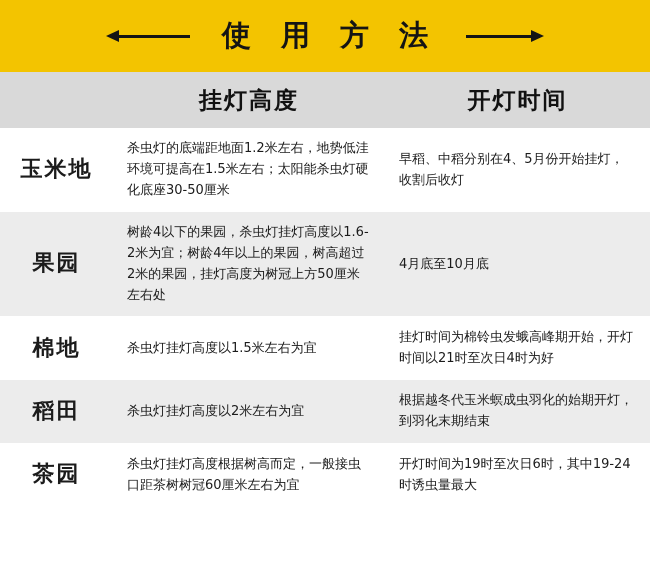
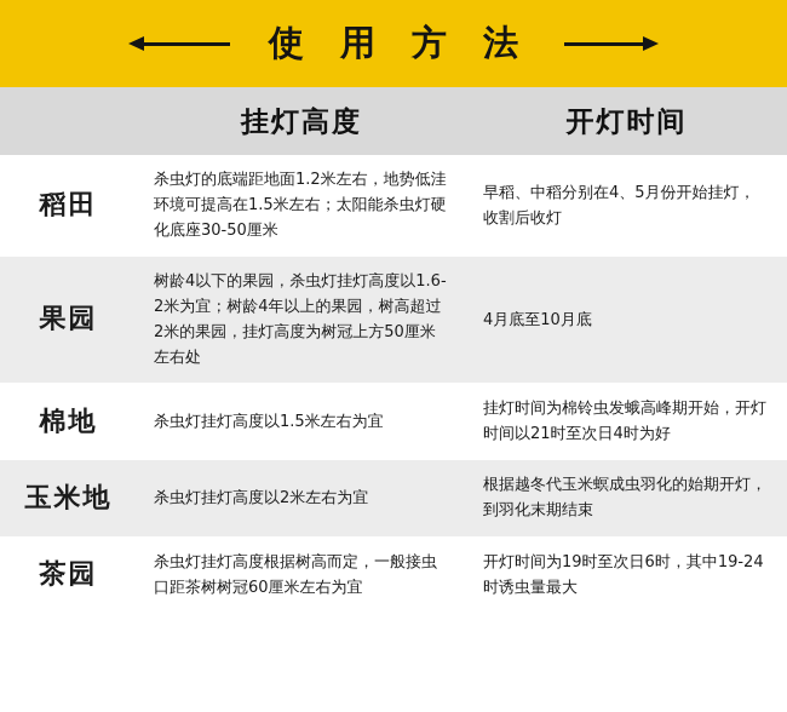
  使 用 方 法
  	挂灯高度	开灯时间
- 玉米地	杀虫灯的底端距地面1.2米左右，地势低洼环境可提高在1.5米左右；太阳能杀虫灯硬化底座30-50厘米	早稻、中稻分别在4、5月份开始挂灯，收割后收灯
+ 稻田	杀虫灯的底端距地面1.2米左右，地势低洼环境可提高在1.5米左右；太阳能杀虫灯硬化底座30-50厘米	早稻、中稻分别在4、5月份开始挂灯，收割后收灯
  果园	树龄4以下的果园，杀虫灯挂灯高度以1.6-2米为宜；树龄4年以上的果园，树高超过2米的果园，挂灯高度为树冠上方50厘米左右处	4月底至10月底
  棉地	杀虫灯挂灯高度以1.5米左右为宜	挂灯时间为棉铃虫发蛾高峰期开始，开灯时间以21时至次日4时为好
- 稻田	杀虫灯挂灯高度以2米左右为宜	根据越冬代玉米螟成虫羽化的始期开灯，到羽化末期结束
+ 玉米地	杀虫灯挂灯高度以2米左右为宜	根据越冬代玉米螟成虫羽化的始期开灯，到羽化末期结束
  茶园	杀虫灯挂灯高度根据树高而定，一般接虫口距茶树树冠60厘米左右为宜	开灯时间为19时至次日6时，其中19-24时诱虫量最大
